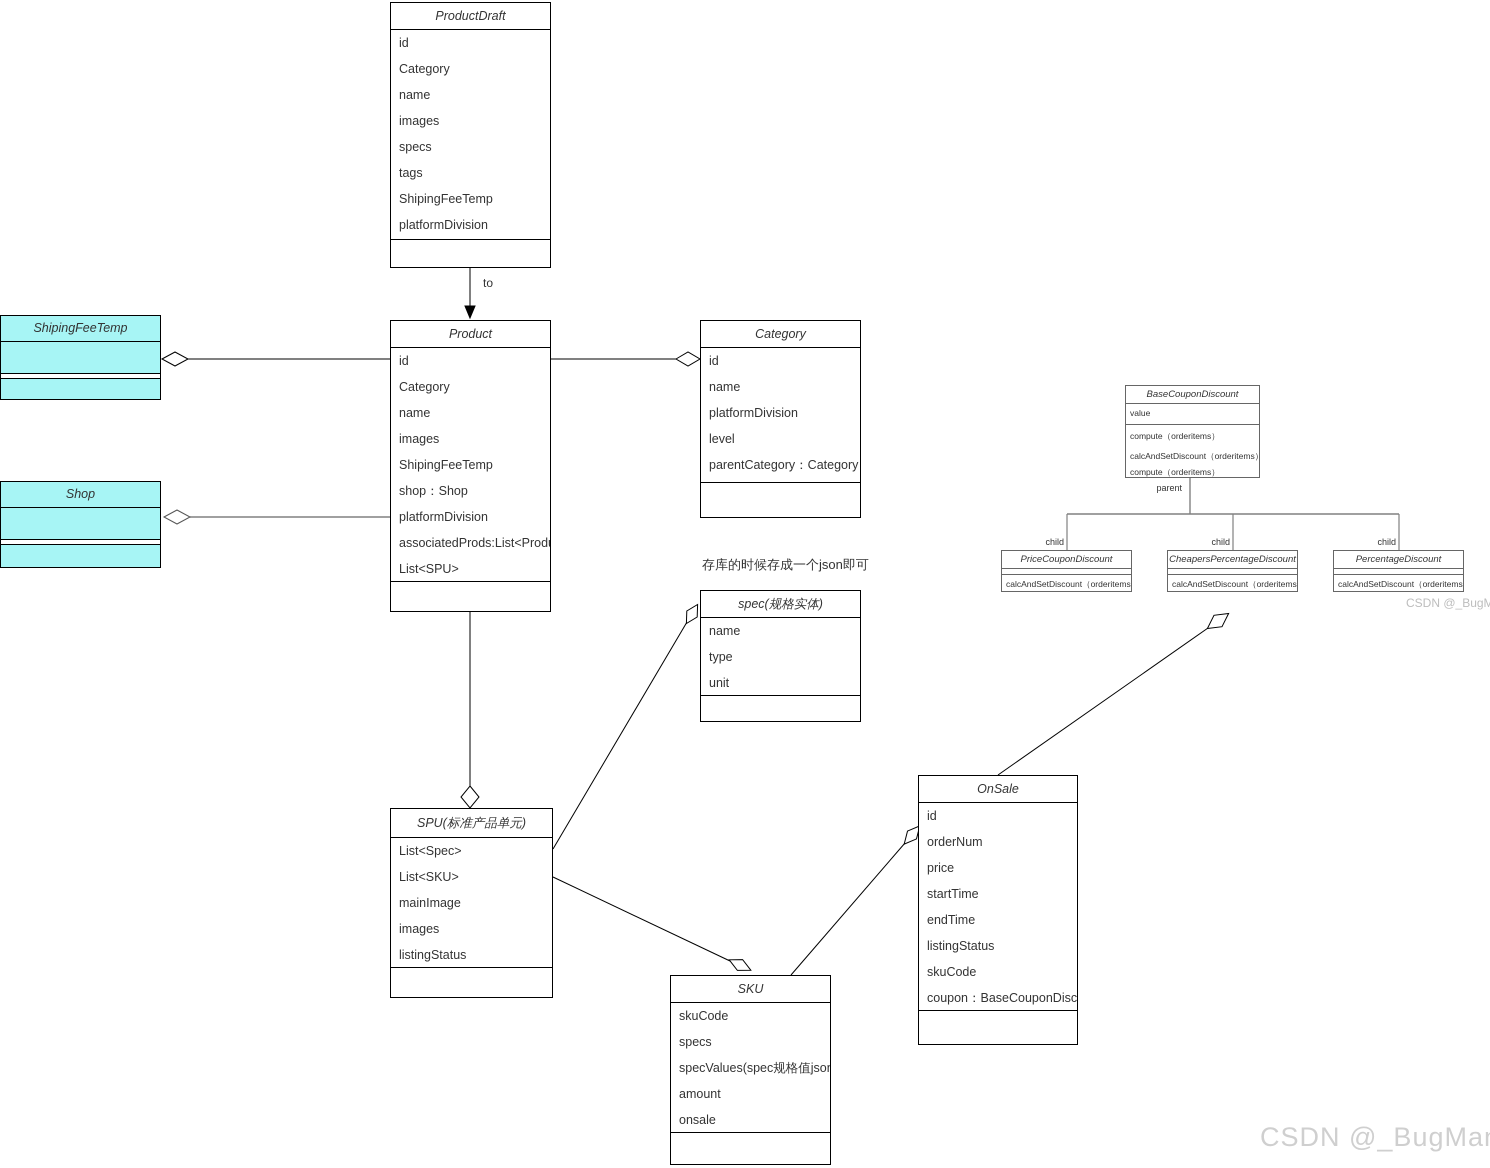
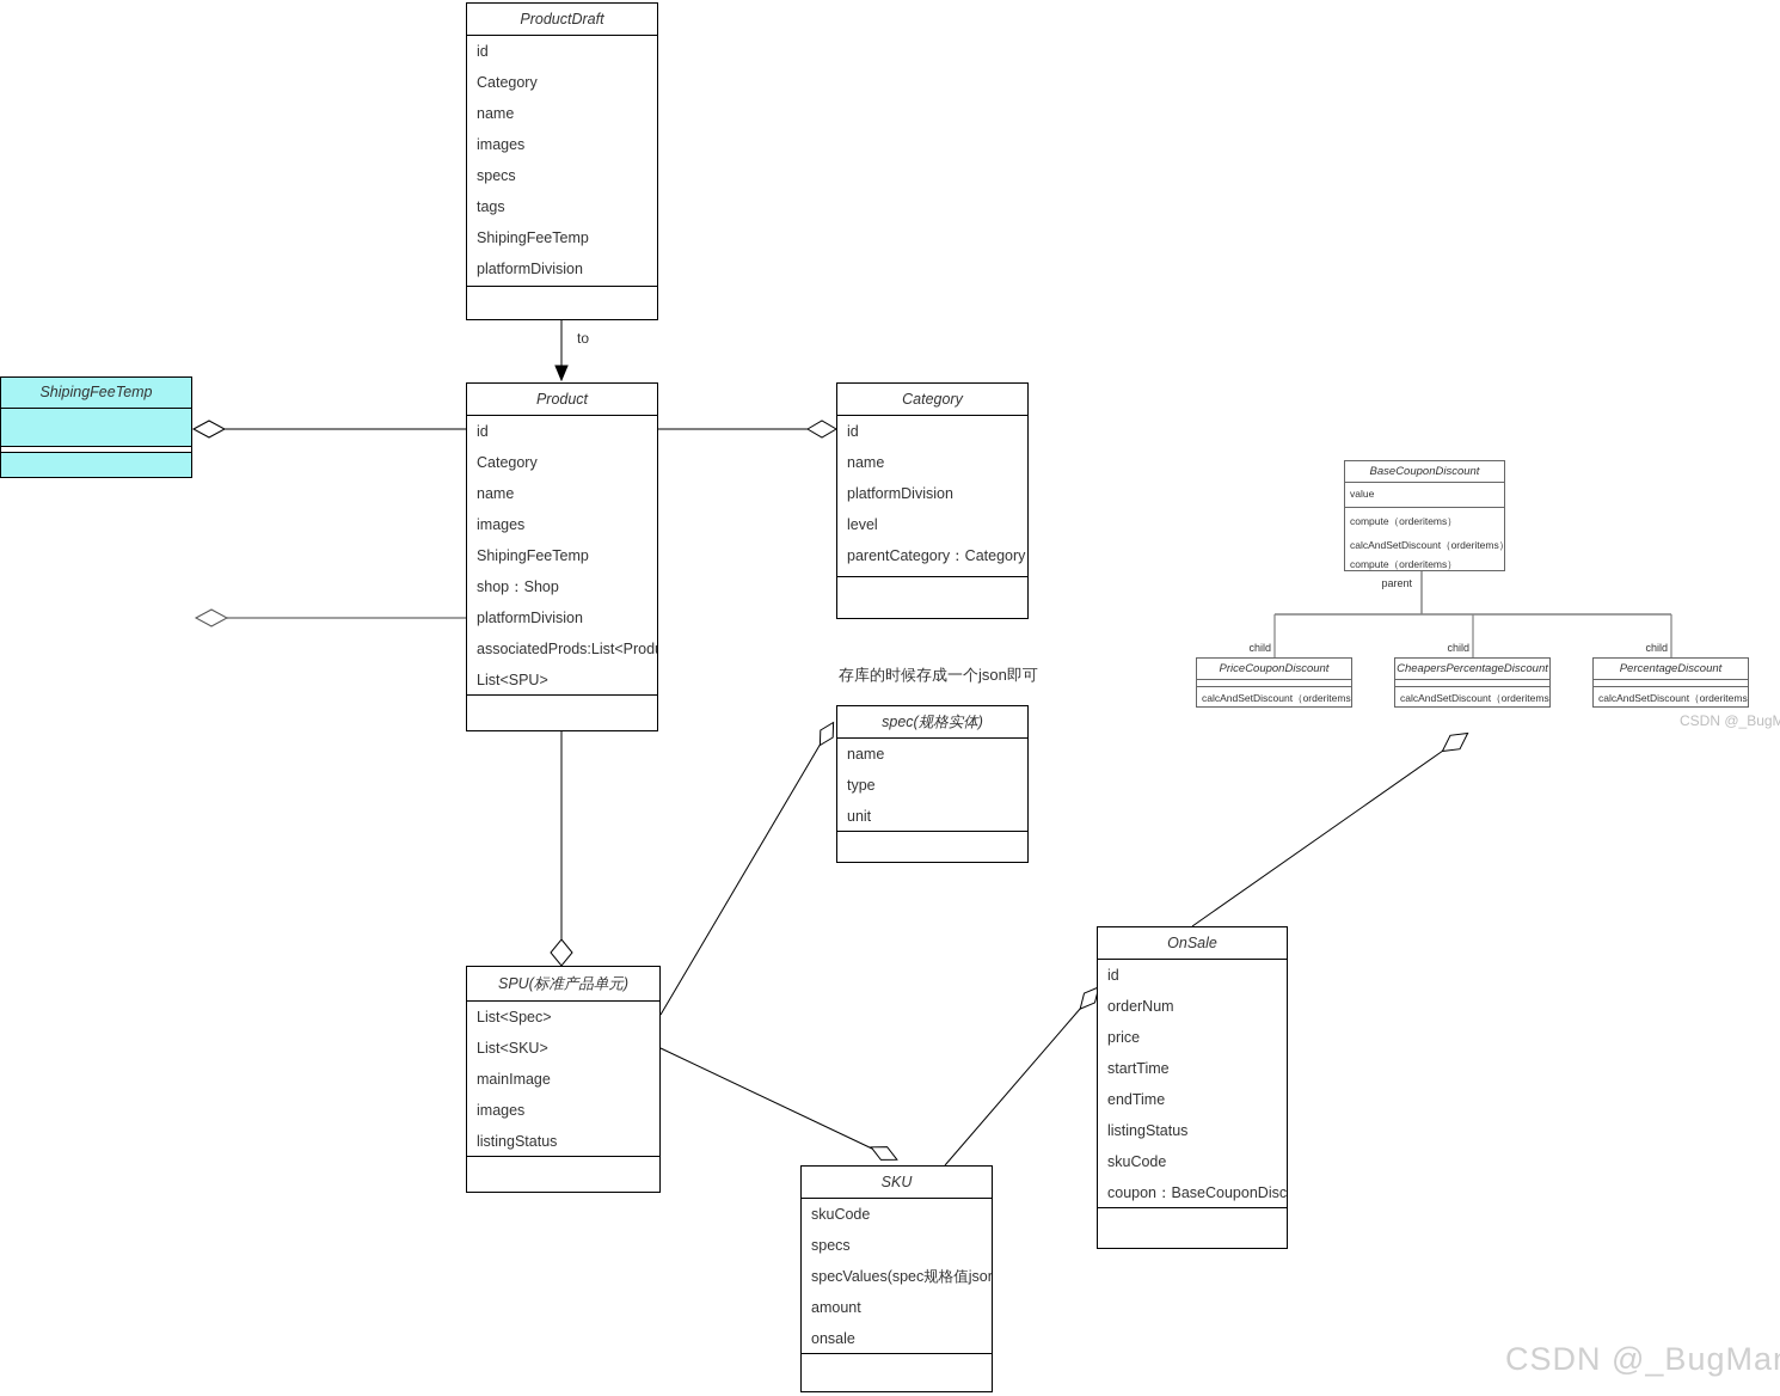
  ProductDraft
  id
  Category
  name
  images
  specs
  tags
  ShipingFeeTemp
  platformDivision
  Product
  id
  Category
  name
  images
  ShipingFeeTemp
  shop：Shop
  platformDivision
  associatedProds:List<Prod
  List<SPU>
  Category
  id
  name
  platformDivision
  level
  parentCategory：Category
  ShipingFeeTemp
- Shop
  spec(规格实体)
  name
  type
  unit
  SPU(标准产品单元)
  List<Spec>
  List<SKU>
  mainImage
  images
  listingStatus
  SKU
  skuCode
  specs
  specValues(spec规格值jso
  amount
  onsale
  OnSale
  id
  orderNum
  price
  startTime
  endTime
  listingStatus
  skuCode
  coupon：BaseCouponDisc
  BaseCouponDiscount
  value
  compute（orderitems）
  calcAndSetDiscount（orderitems）
  compute（orderitems）
  PriceCouponDiscount
  calcAndSetDiscount（orderitems
  CheapersPercentageDiscount
  calcAndSetDiscount（orderitems
  PercentageDiscount
  calcAndSetDiscount（orderitems
  to
  存库的时候存成一个json即可
  parent
  child
  child
  child
  CSDN @_BugM
  CSDN @_BugMa
